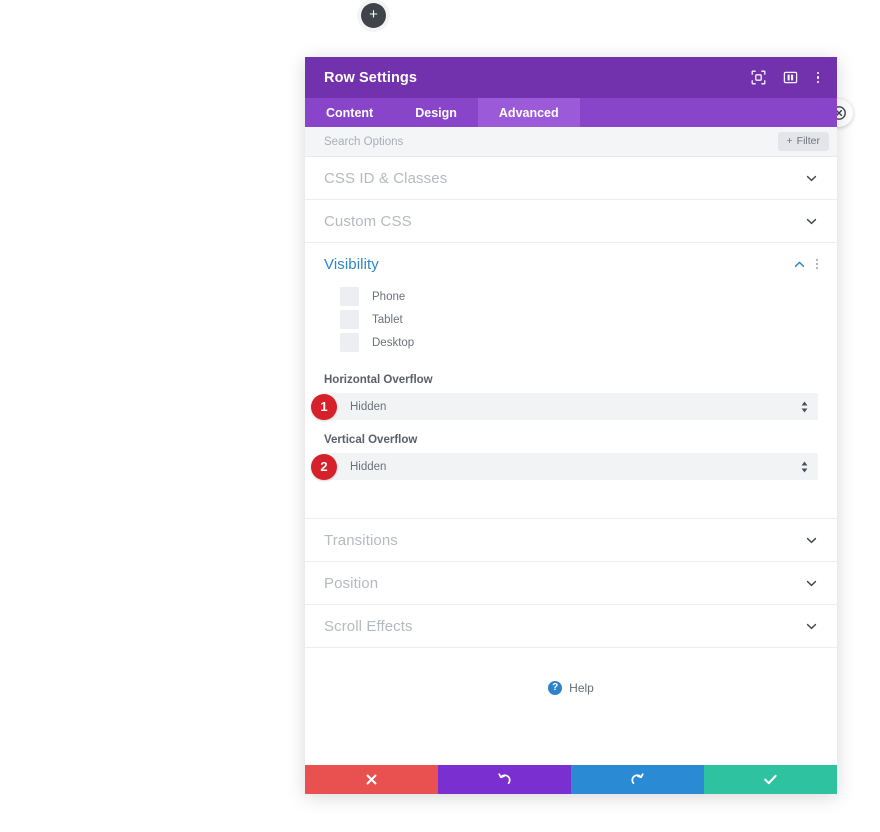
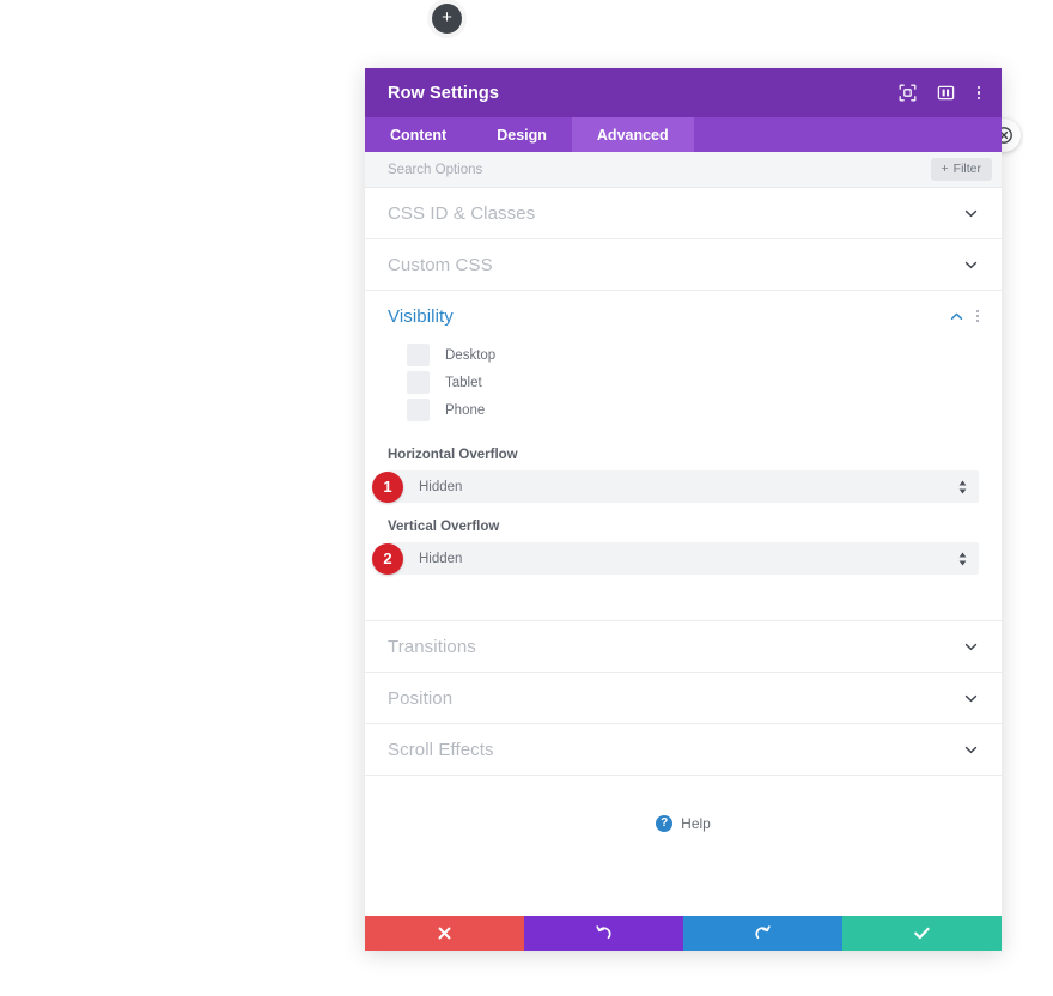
  +
  Row Settings
  Content
  Design
  Advanced
  Search Options
  +
  Filter
  CSS ID & Classes
  Custom CSS
  Visibility
- Phone
+ Desktop
  Tablet
- Desktop
+ Phone
  Horizontal Overflow
  1
  Hidden
  Vertical Overflow
  2
  Hidden
  Transitions
  Position
  Scroll Effects
  ?
  Help
